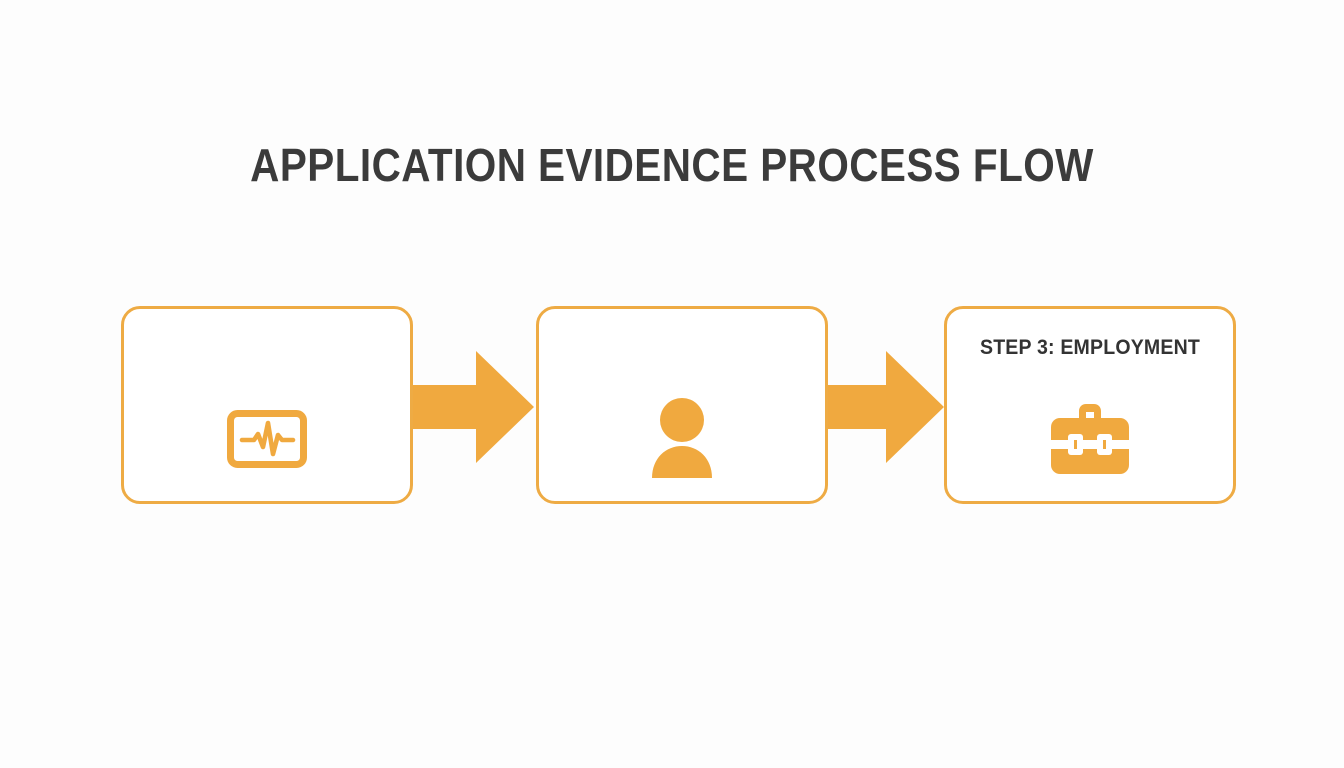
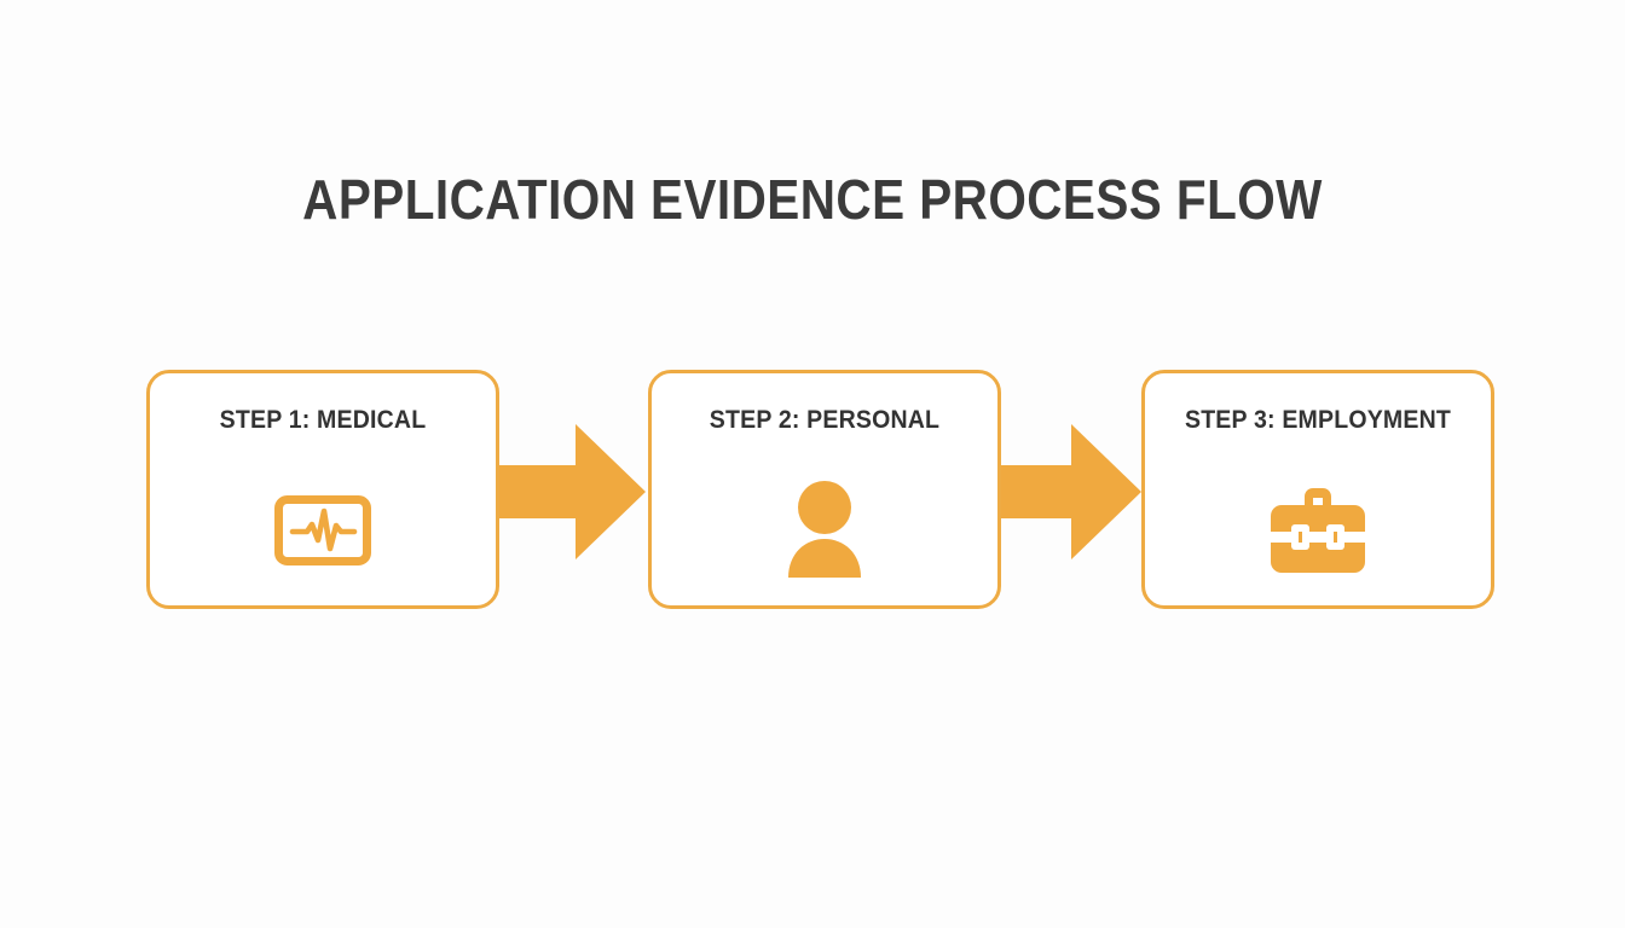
  APPLICATION EVIDENCE PROCESS FLOW
+ STEP 1: MEDICAL
+ STEP 2: PERSONAL
  STEP 3: EMPLOYMENT
